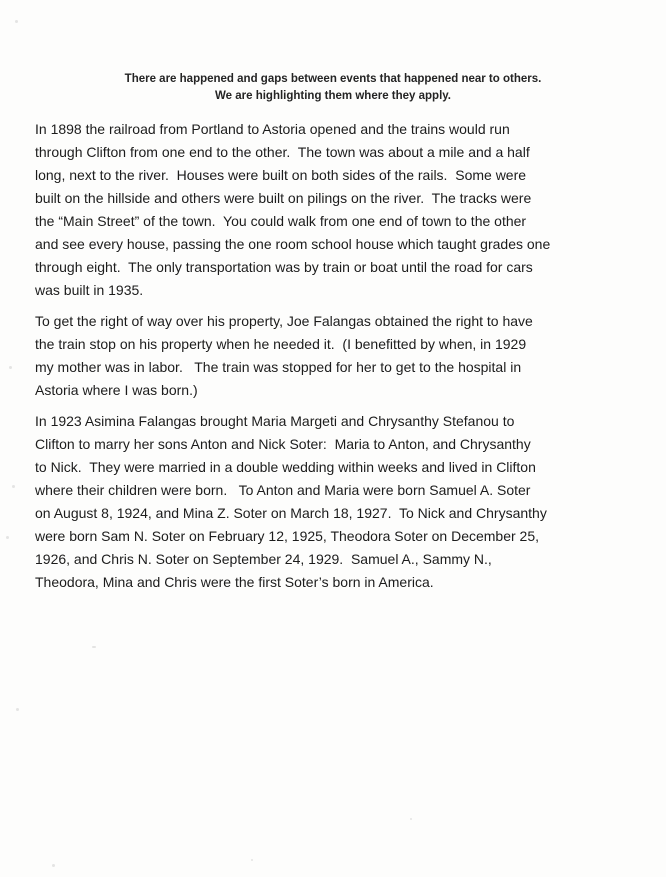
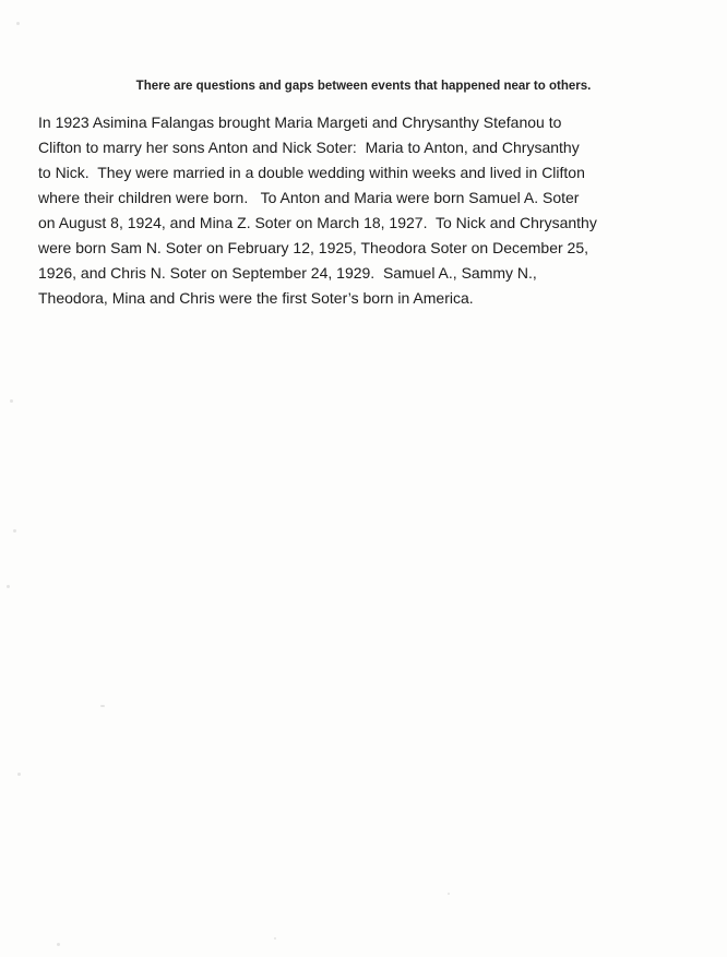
- There are happened and gaps between events that happened near to others.
+ There are questions and gaps between events that happened near to others.
- We are highlighting them where they apply.
- In 1898 the railroad from Portland to Astoria opened and the trains would run
- through Clifton from one end to the other. The town was about a mile and a half
- long, next to the river. Houses were built on both sides of the rails. Some were
- built on the hillside and others were built on pilings on the river. The tracks were
- the “Main Street” of the town. You could walk from one end of town to the other
- and see every house, passing the one room school house which taught grades one
- through eight. The only transportation was by train or boat until the road for cars
- was built in 1935.
- To get the right of way over his property, Joe Falangas obtained the right to have
- the train stop on his property when he needed it. (I benefitted by when, in 1929
- my mother was in labor. The train was stopped for her to get to the hospital in
- Astoria where I was born.)
  In 1923 Asimina Falangas brought Maria Margeti and Chrysanthy Stefanou to
  Clifton to marry her sons Anton and Nick Soter: Maria to Anton, and Chrysanthy
  to Nick. They were married in a double wedding within weeks and lived in Clifton
  where their children were born. To Anton and Maria were born Samuel A. Soter
  on August 8, 1924, and Mina Z. Soter on March 18, 1927. To Nick and Chrysanthy
  were born Sam N. Soter on February 12, 1925, Theodora Soter on December 25,
  1926, and Chris N. Soter on September 24, 1929. Samuel A., Sammy N.,
  Theodora, Mina and Chris were the first Soter’s born in America.
